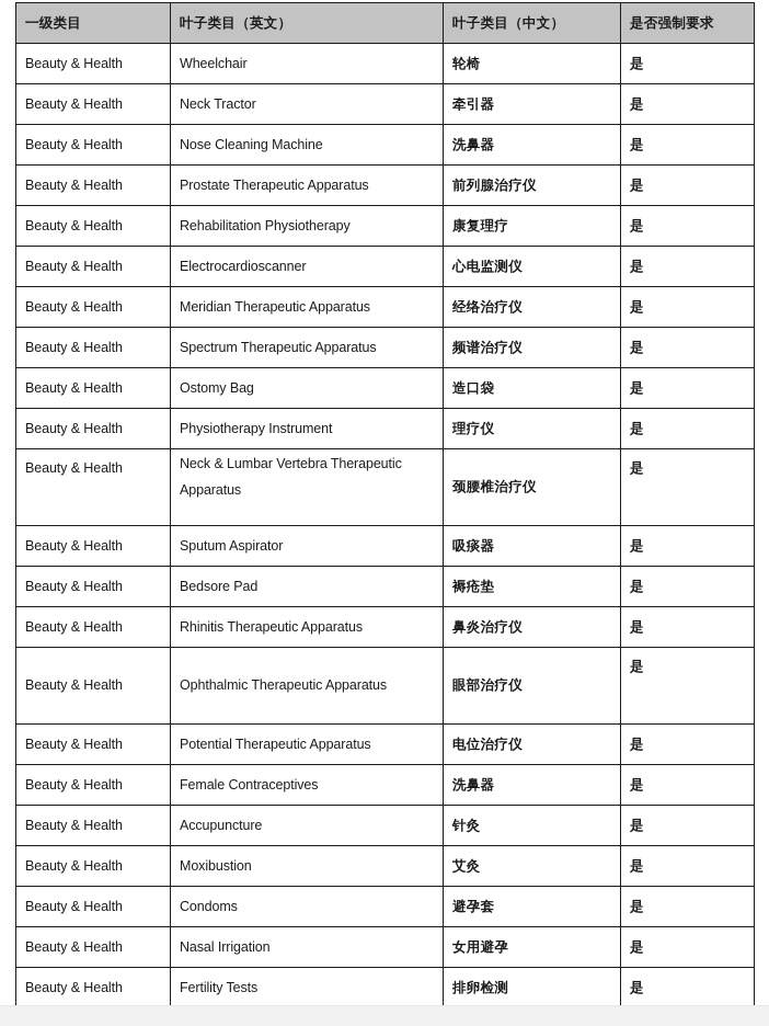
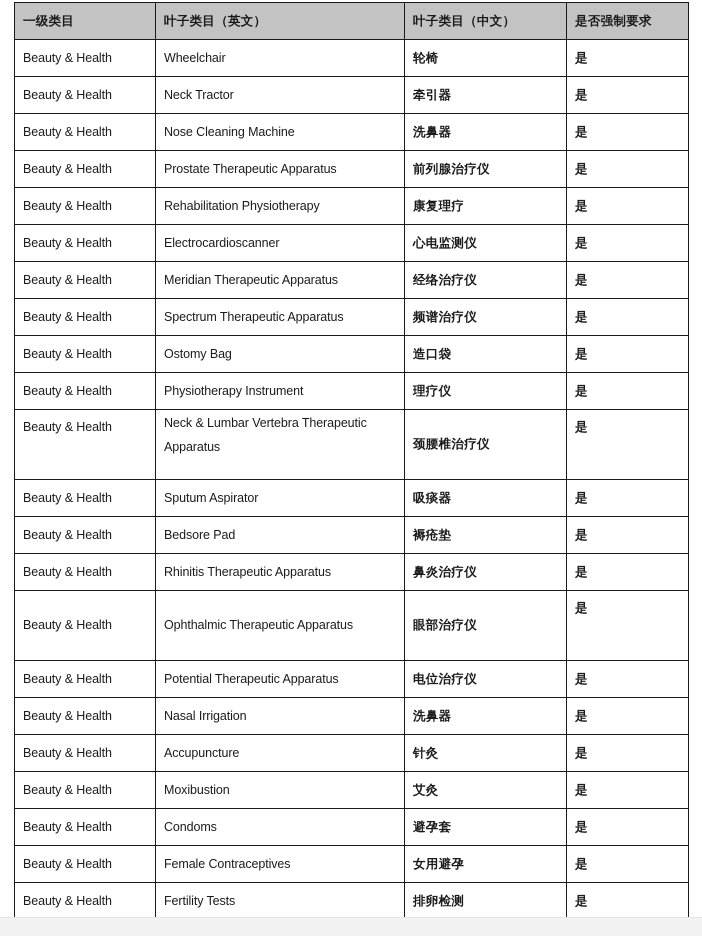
  一级类目	叶子类目（英文）	叶子类目（中文）	是否强制要求
  Beauty & Health	Wheelchair	轮椅	是
  Beauty & Health	Neck Tractor	牵引器	是
  Beauty & Health	Nose Cleaning Machine	洗鼻器	是
  Beauty & Health	Prostate Therapeutic Apparatus	前列腺治疗仪	是
  Beauty & Health	Rehabilitation Physiotherapy	康复理疗	是
  Beauty & Health	Electrocardioscanner	心电监测仪	是
  Beauty & Health	Meridian Therapeutic Apparatus	经络治疗仪	是
  Beauty & Health	Spectrum Therapeutic Apparatus	频谱治疗仪	是
  Beauty & Health	Ostomy Bag	造口袋	是
  Beauty & Health	Physiotherapy Instrument	理疗仪	是
  Beauty & Health	Neck & Lumbar Vertebra Therapeutic Apparatus	颈腰椎治疗仪	是
  Beauty & Health	Sputum Aspirator	吸痰器	是
  Beauty & Health	Bedsore Pad	褥疮垫	是
  Beauty & Health	Rhinitis Therapeutic Apparatus	鼻炎治疗仪	是
  Beauty & Health	Ophthalmic Therapeutic Apparatus	眼部治疗仪	是
  Beauty & Health	Potential Therapeutic Apparatus	电位治疗仪	是
- Beauty & Health	Female Contraceptives	洗鼻器	是
+ Beauty & Health	Nasal Irrigation	洗鼻器	是
  Beauty & Health	Accupuncture	针灸	是
  Beauty & Health	Moxibustion	艾灸	是
  Beauty & Health	Condoms	避孕套	是
- Beauty & Health	Nasal Irrigation	女用避孕	是
+ Beauty & Health	Female Contraceptives	女用避孕	是
  Beauty & Health	Fertility Tests	排卵检测	是
